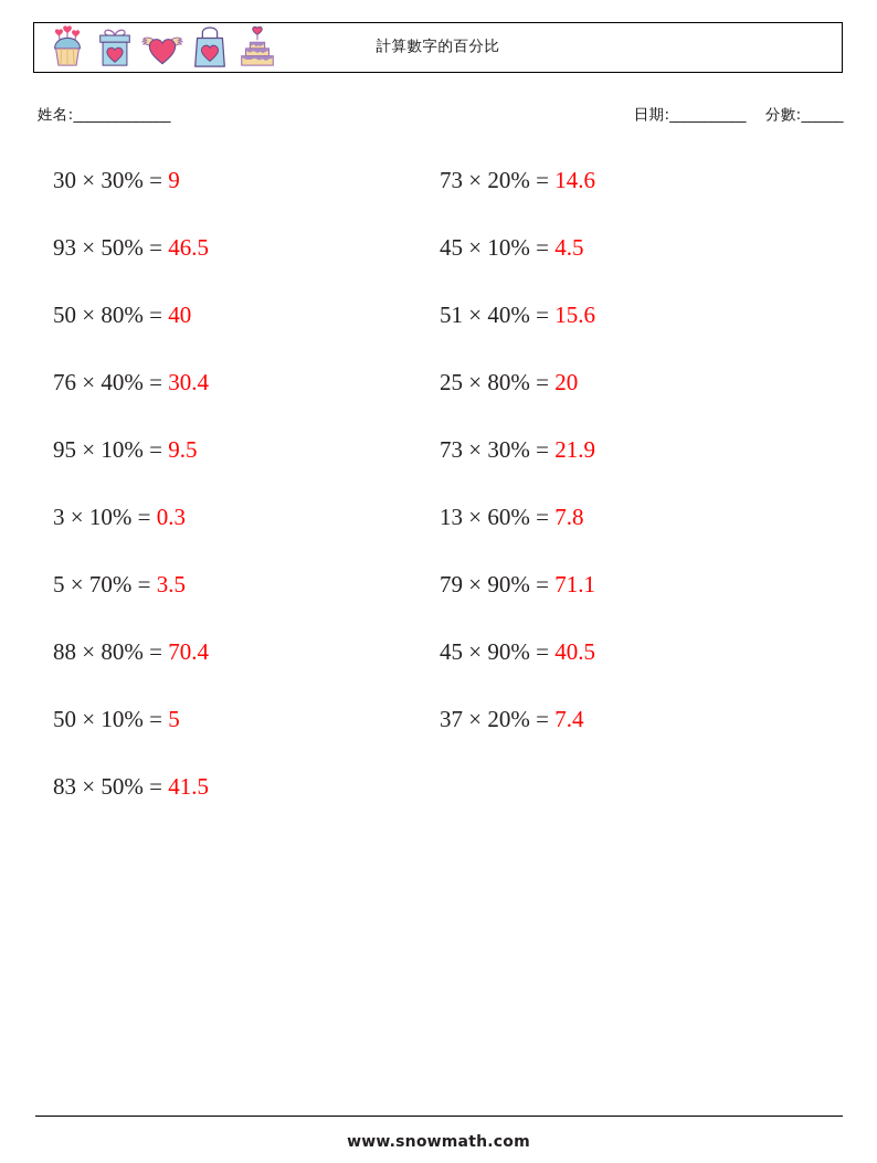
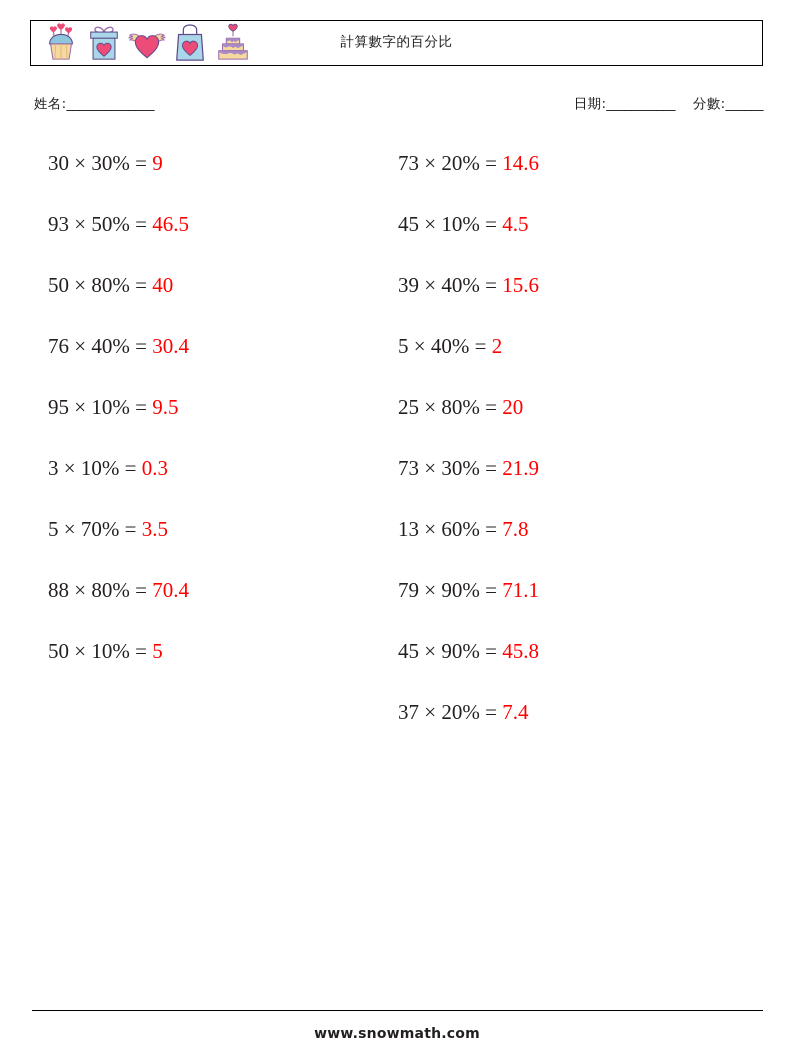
  計算數字的百分比
  姓名:______________
  日期:___________ 分數:______
  30 × 30% = 9
  93 × 50% = 46.5
  50 × 80% = 40
  76 × 40% = 30.4
  95 × 10% = 9.5
  3 × 10% = 0.3
  5 × 70% = 3.5
  88 × 80% = 70.4
  50 × 10% = 5
- 83 × 50% = 41.5
  73 × 20% = 14.6
  45 × 10% = 4.5
- 51 × 40% = 15.6
+ 39 × 40% = 15.6
+ 5 × 40% = 2
  25 × 80% = 20
  73 × 30% = 21.9
  13 × 60% = 7.8
  79 × 90% = 71.1
- 45 × 90% = 40.5
+ 45 × 90% = 45.8
  37 × 20% = 7.4
  www.snowmath.com
